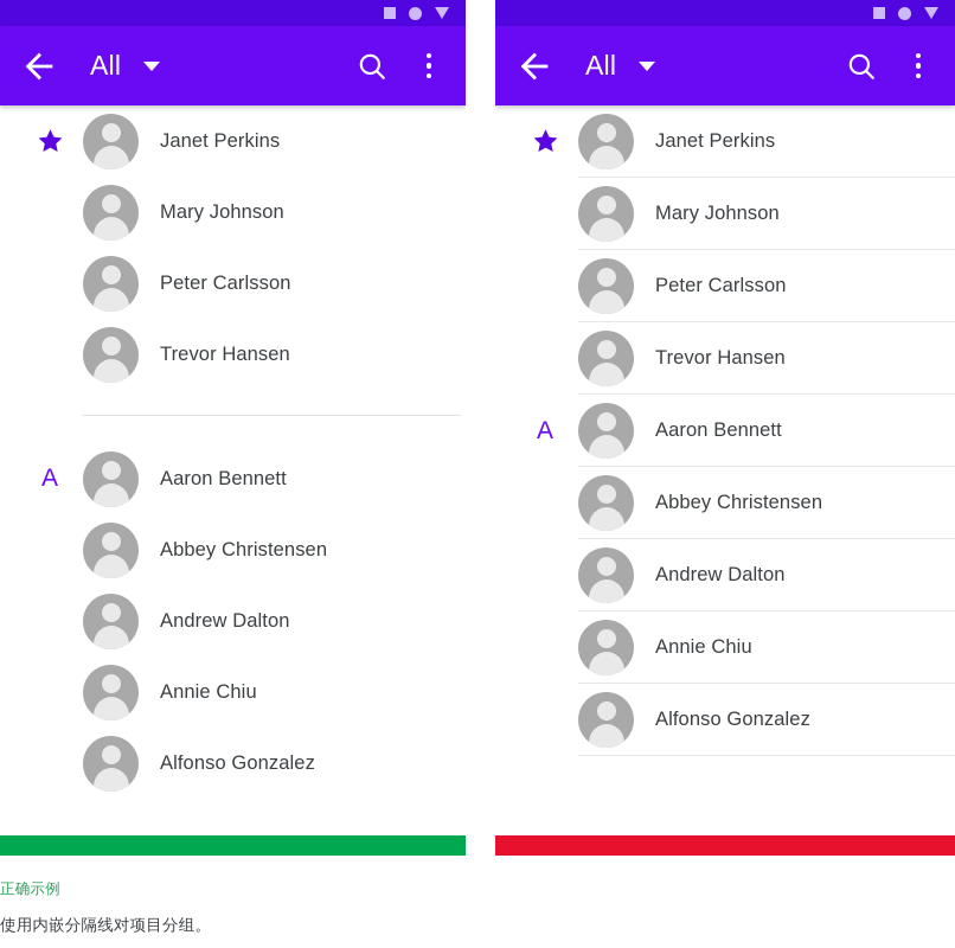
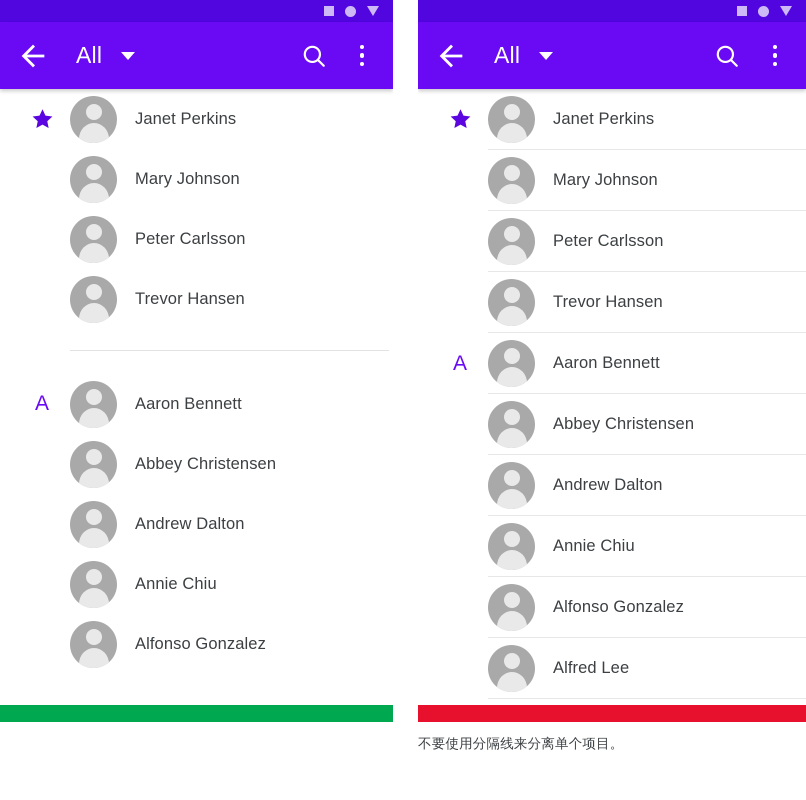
  All
  Janet Perkins
  Mary Johnson
  Peter Carlsson
  Trevor Hansen
  A
  Aaron Bennett
  Abbey Christensen
  Andrew Dalton
  Annie Chiu
  Alfonso Gonzalez
- 正确示例
- 使用内嵌分隔线对项目分组。
  All
  Janet Perkins
  Mary Johnson
  Peter Carlsson
  Trevor Hansen
  A
  Aaron Bennett
  Abbey Christensen
  Andrew Dalton
  Annie Chiu
  Alfonso Gonzalez
+ Alfred Lee
+ 不要使用分隔线来分离单个项目。
